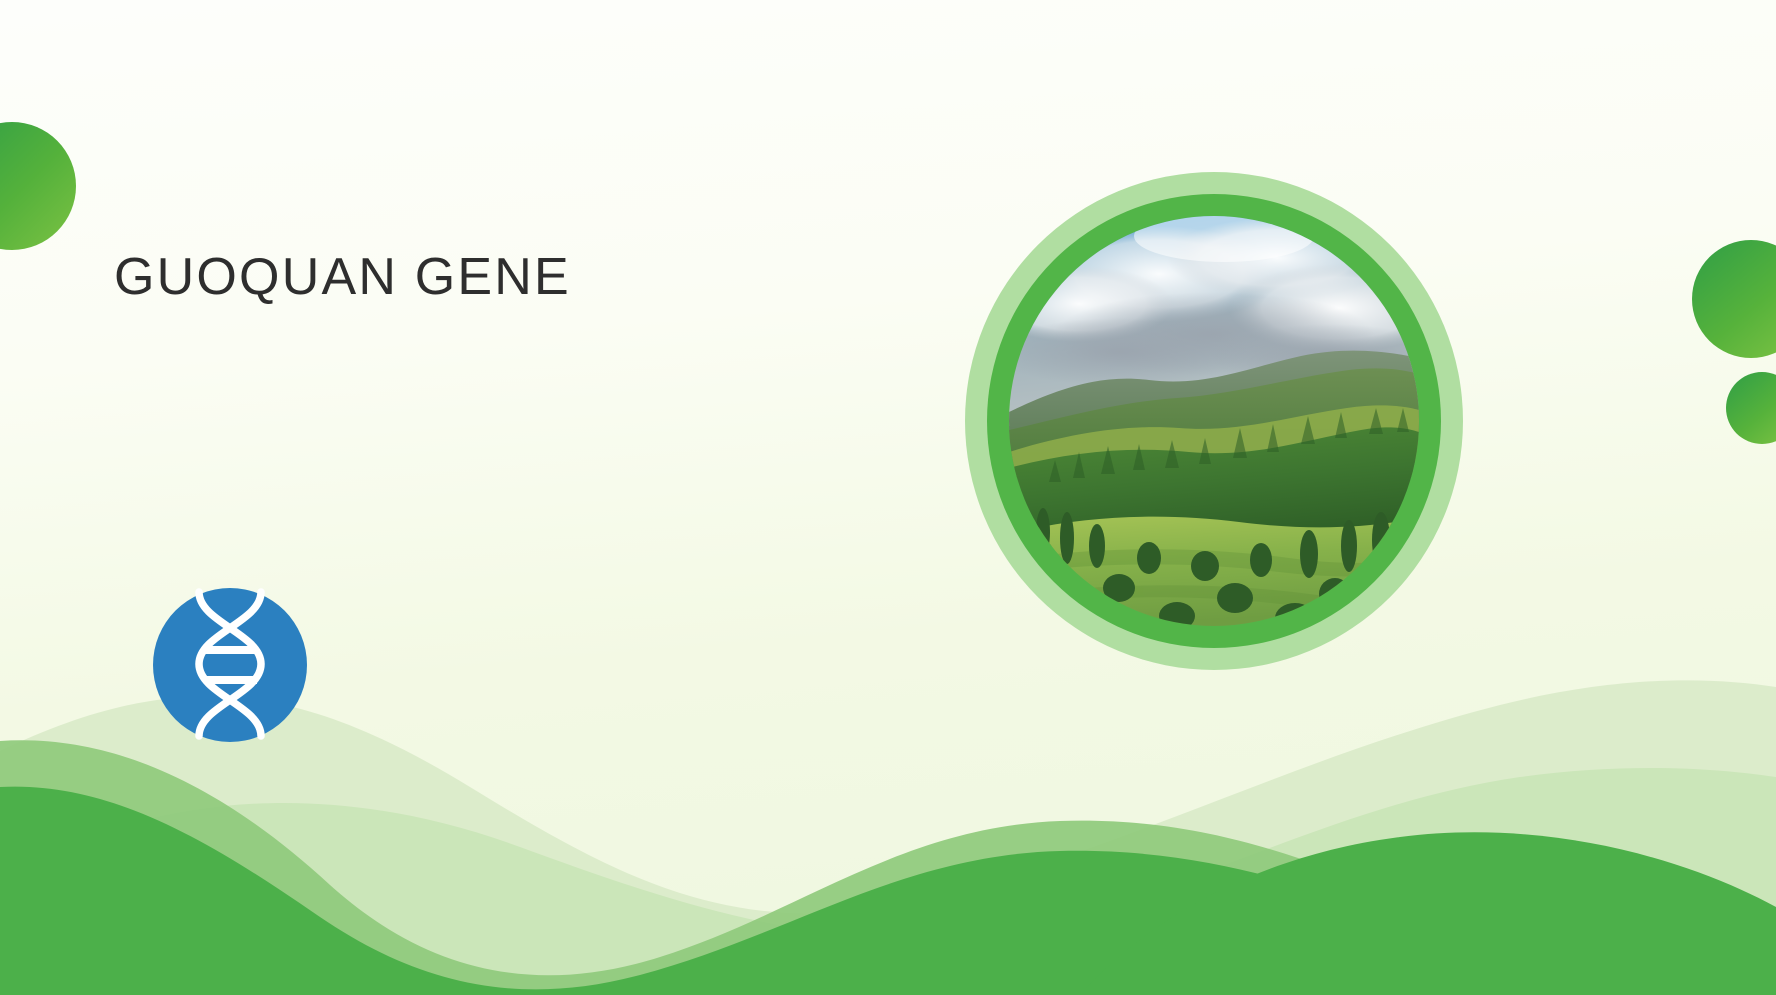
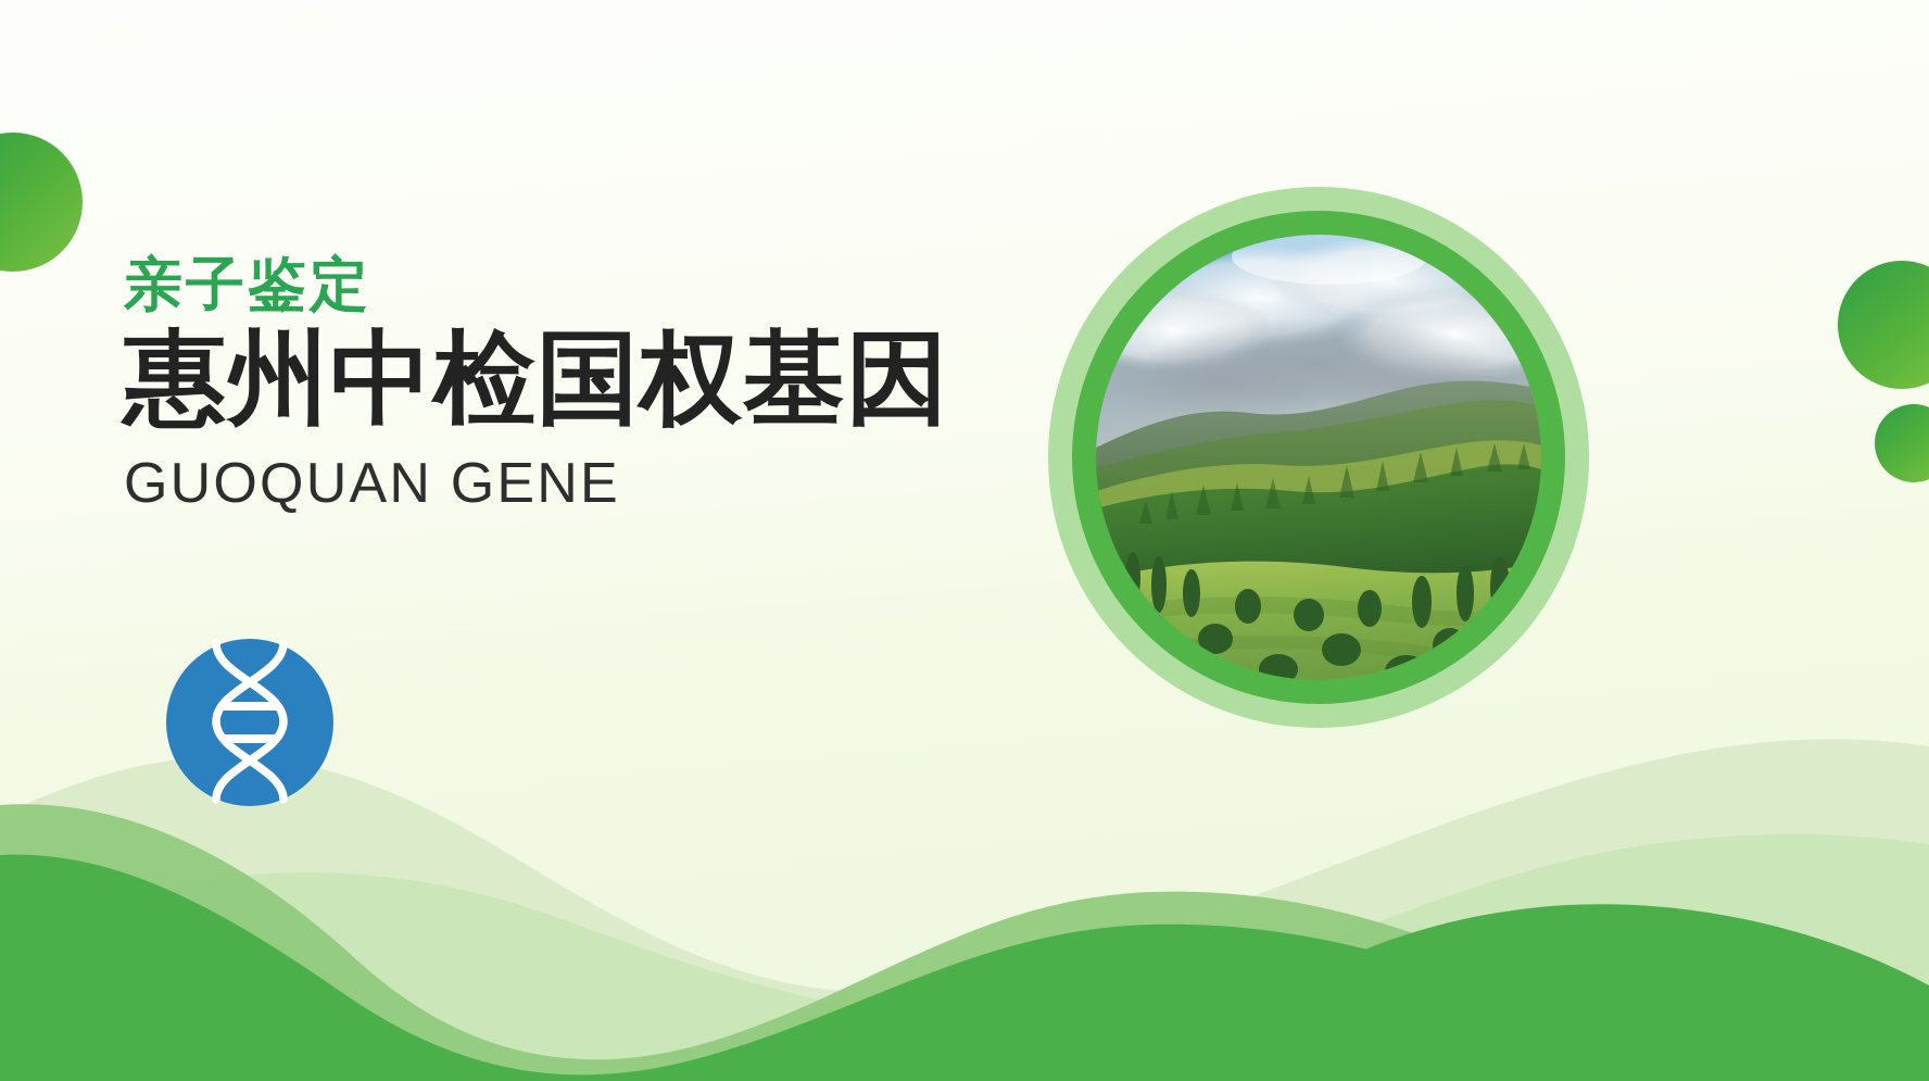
+ 亲子鉴定
+ 惠州中检国权基因
  GUOQUAN GENE
